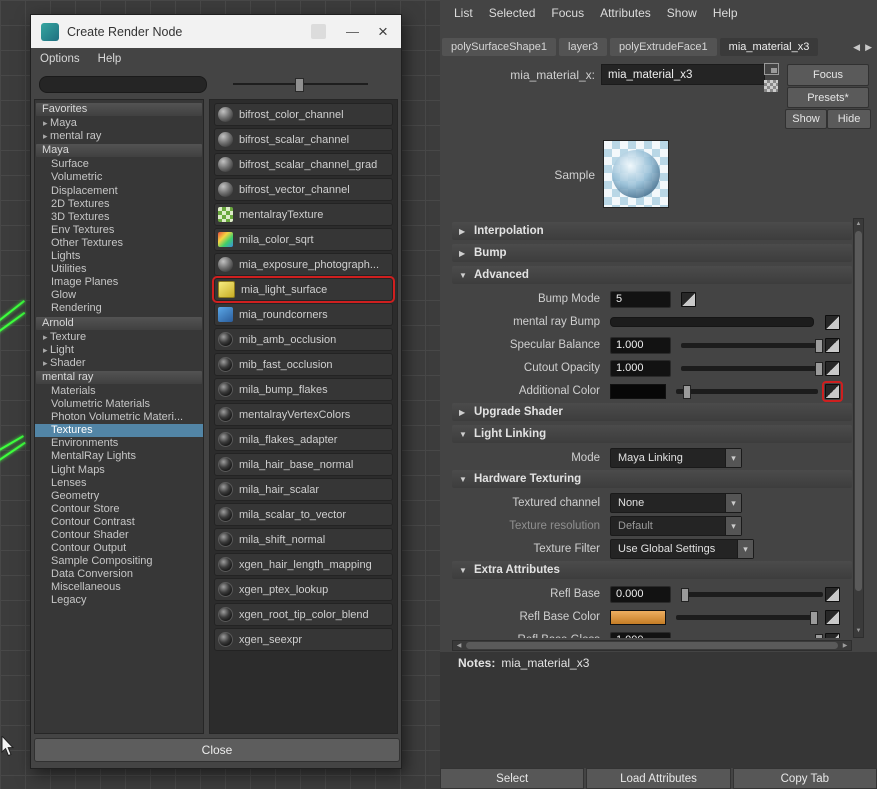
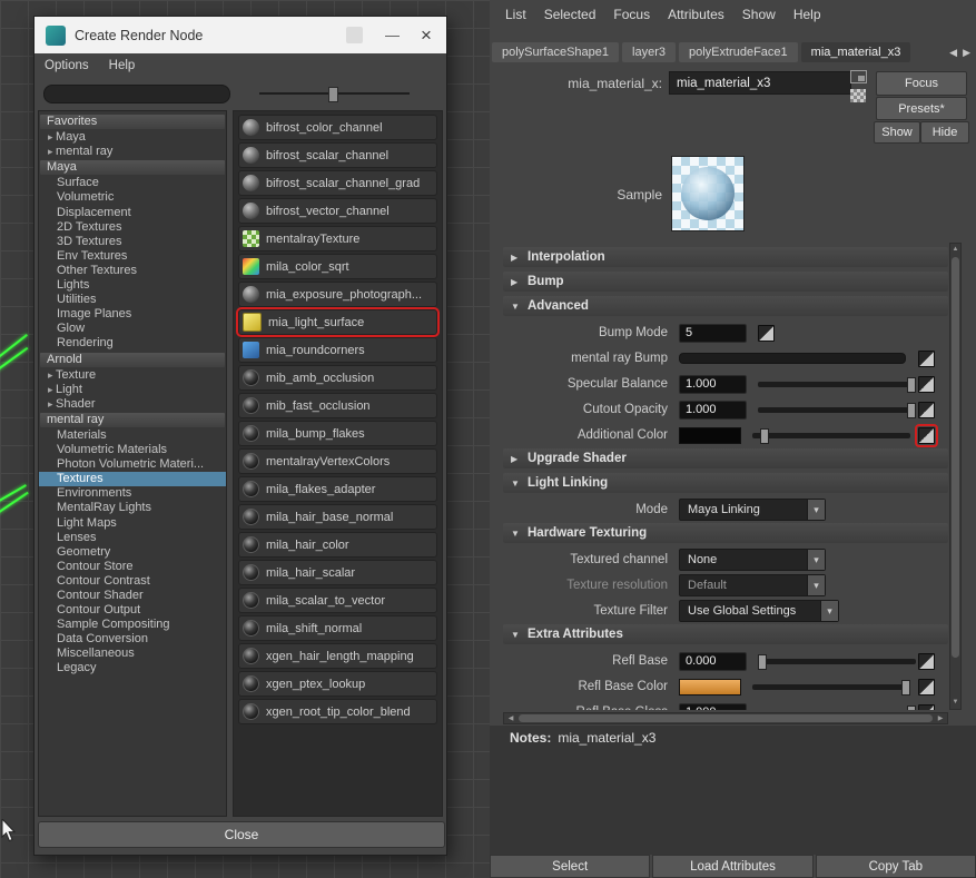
  Create Render Node
  Options
  Help
  Favorites
  Maya
  mental ray
  Maya
  Surface
  Volumetric
  Displacement
  2D Textures
  3D Textures
  Env Textures
  Other Textures
  Lights
  Utilities
  Image Planes
  Glow
  Rendering
  Arnold
  Texture
  Light
  Shader
  mental ray
  Materials
  Volumetric Materials
  Photon Volumetric Materi...
  Textures
  Environments
  MentalRay Lights
  Light Maps
  Lenses
  Geometry
  Contour Store
  Contour Contrast
  Contour Shader
  Contour Output
  Sample Compositing
  Data Conversion
  Miscellaneous
  Legacy
  bifrost_color_channel
  bifrost_scalar_channel
  bifrost_scalar_channel_grad
  bifrost_vector_channel
  mentalrayTexture
  mila_color_sqrt
  mia_exposure_photograph...
  mia_light_surface
  mia_roundcorners
  mib_amb_occlusion
  mib_fast_occlusion
  mila_bump_flakes
  mentalrayVertexColors
  mila_flakes_adapter
  mila_hair_base_normal
+ mila_hair_color
  mila_hair_scalar
  mila_scalar_to_vector
  mila_shift_normal
  xgen_hair_length_mapping
  xgen_ptex_lookup
  xgen_root_tip_color_blend
- xgen_seexpr
  Close
  List
  Selected
  Focus
  Attributes
  Show
  Help
  polySurfaceShape1
  layer3
  polyExtrudeFace1
  mia_material_x3
  mia_material_x:
  mia_material_x3
  Focus
  Presets*
  Show
  Hide
  Sample
  Interpolation
  Bump
  Advanced
  Bump Mode
  5
  mental ray Bump
  Specular Balance
  1.000
  Cutout Opacity
  1.000
  Additional Color
  Upgrade Shader
  Light Linking
  Mode
  Maya Linking
  Hardware Texturing
  Textured channel
  None
  Texture resolution
  Default
  Texture Filter
  Use Global Settings
  Extra Attributes
  Refl Base
  0.000
  Refl Base Color
  Notes:
  mia_material_x3
  Select
  Load Attributes
  Copy Tab
